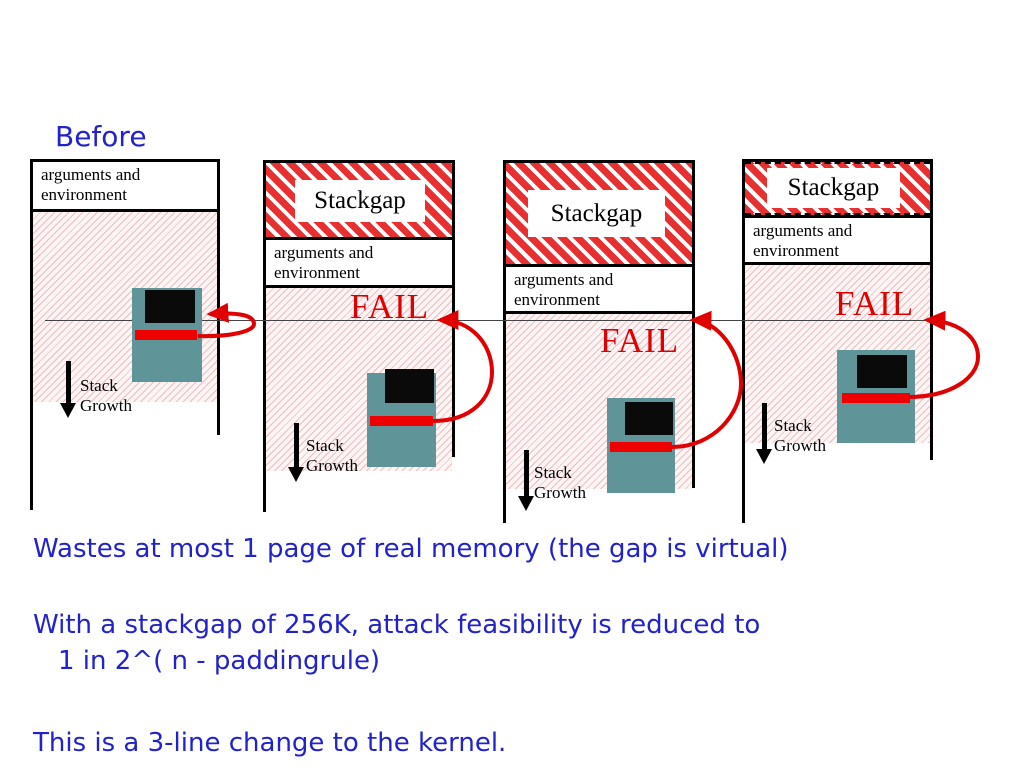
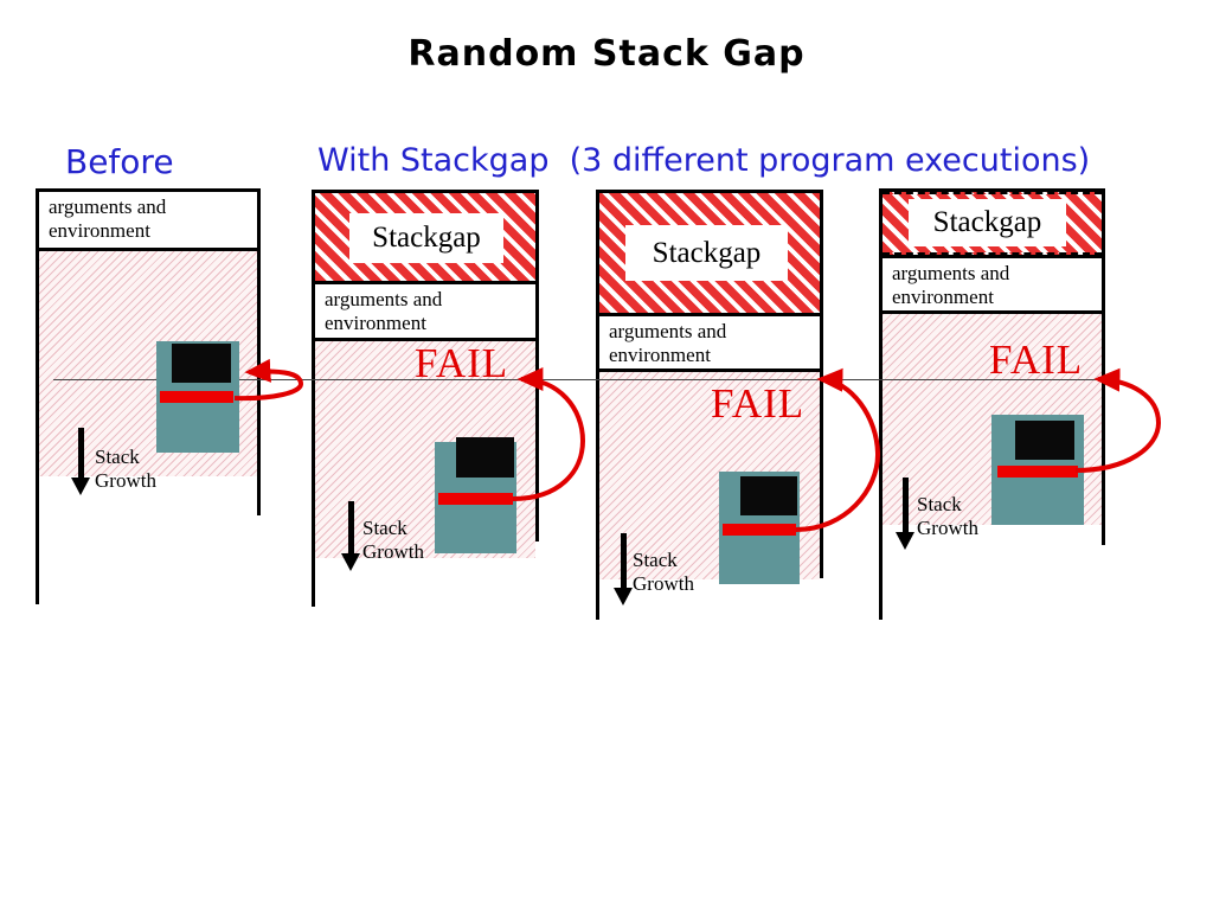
+ Random Stack Gap
  Before
+ With Stackgap (3 different program executions)
  arguments and environment
  Stack Growth
  Stackgap
  arguments and environment
  FAIL
  Stack Growth
  Stackgap
  arguments and environment
  FAIL
  Stack Growth
  Stackgap
  arguments and environment
  FAIL
  Stack Growth
- Wastes at most 1 page of real memory (the gap is virtual)
- With a stackgap of 256K, attack feasibility is reduced to
- 1 in 2^( n - paddingrule)
- This is a 3-line change to the kernel.
